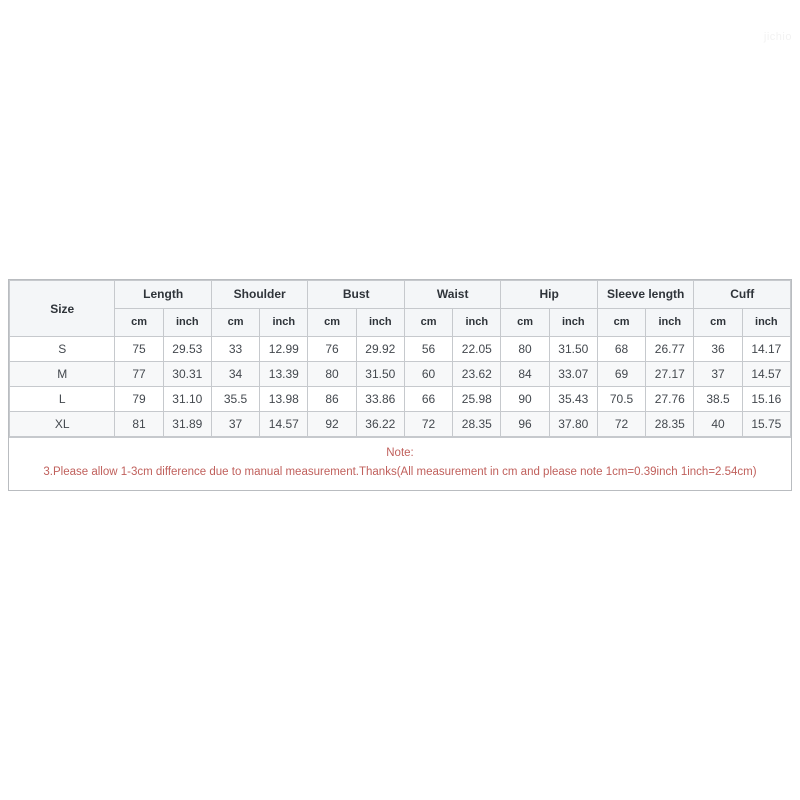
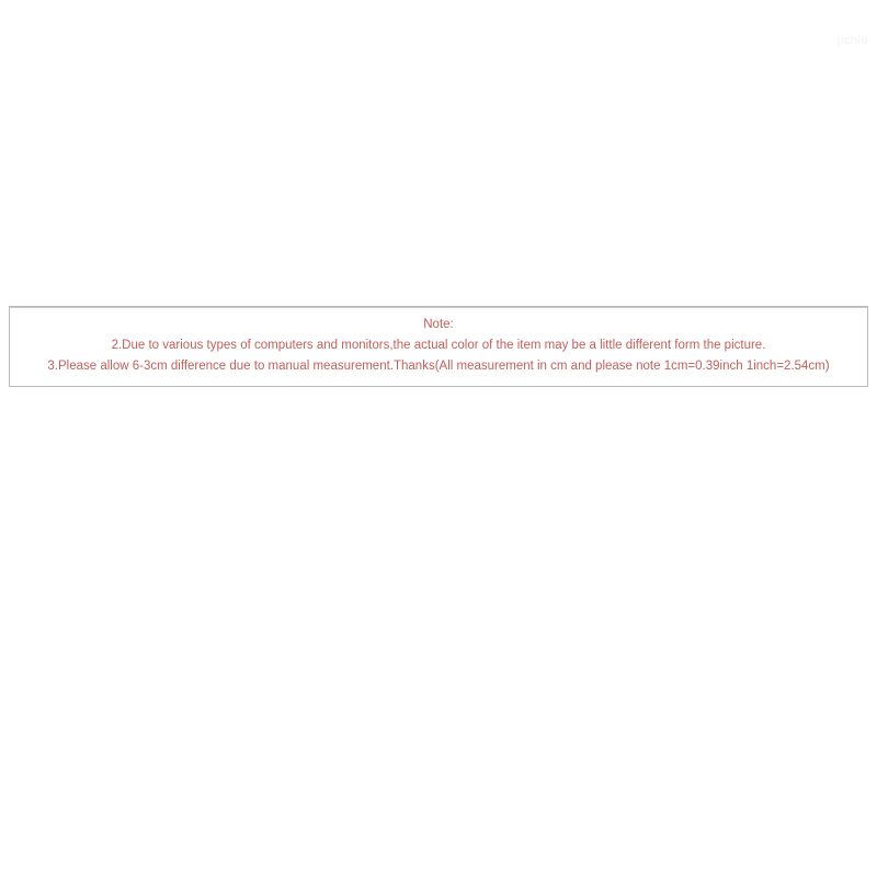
- Size	Length	Shoulder	Bust	Waist	Hip	Sleeve length	Cuff
- cm	inch	cm	inch	cm	inch	cm	inch	cm	inch	cm	inch	cm	inch
- S	75	29.53	33	12.99	76	29.92	56	22.05	80	31.50	68	26.77	36	14.17
- M	77	30.31	34	13.39	80	31.50	60	23.62	84	33.07	69	27.17	37	14.57
- L	79	31.10	35.5	13.98	86	33.86	66	25.98	90	35.43	70.5	27.76	38.5	15.16
- XL	81	31.89	37	14.57	92	36.22	72	28.35	96	37.80	72	28.35	40	15.75
  Note:
+ 2.Due to various types of computers and monitors,the actual color of the item may be a little different form the picture.
- 3.Please allow 1-3cm difference due to manual measurement.Thanks(All measurement in cm and please note 1cm=0.39inch 1inch=2.54cm)
+ 3.Please allow 6-3cm difference due to manual measurement.Thanks(All measurement in cm and please note 1cm=0.39inch 1inch=2.54cm)
